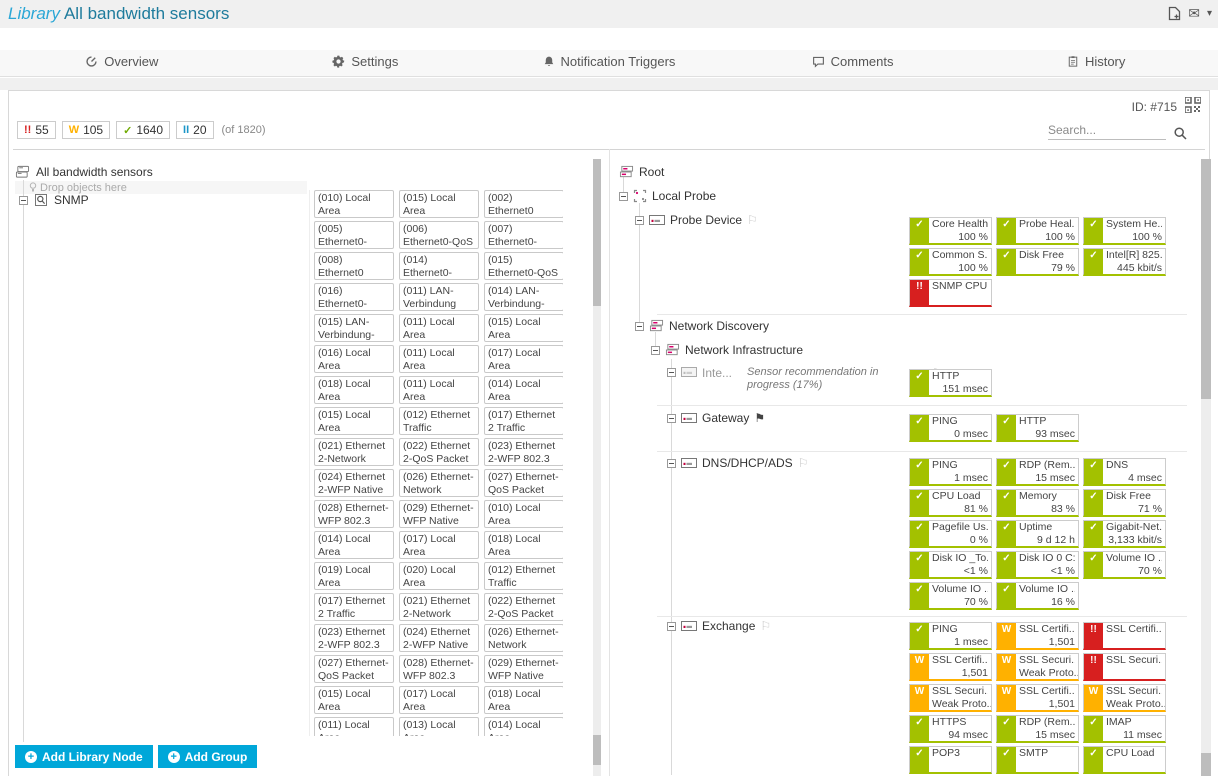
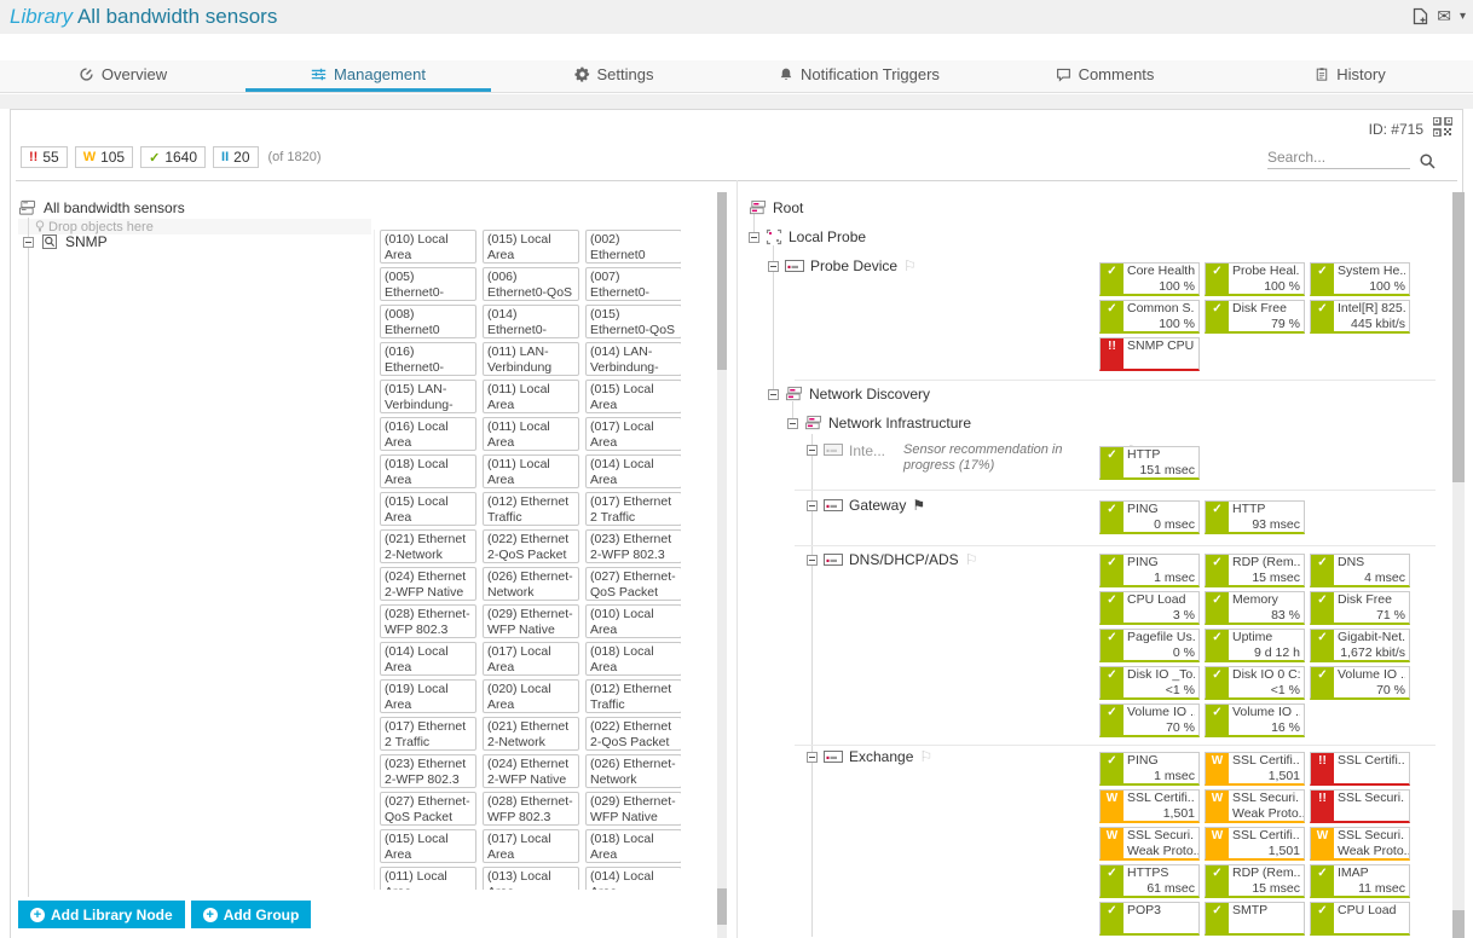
  Library All bandwidth sensors
  ✉
  ▾
  Overview
+ Management
  Settings
  Notification Triggers
  Comments
  History
  ID: #715
  Search...
  !!
  55
  W
  105
  ✓
  1640
  II
  20
  (of 1820)
  All bandwidth sensors
  Drop objects here
  SNMP
  (010) Local Area
  (015) Local Area
  (006) Ethernet0-QoS
  (015) Ethernet0-QoS
  (011) LAN-Verbindung
  (014) LAN-Verbindung-
  (015) LAN-Verbindung-
  (011) Local Area
  (015) Local Area
  (016) Local Area
  (011) Local Area
  (017) Local Area
  (018) Local Area
  (011) Local Area
  (014) Local Area
  (015) Local Area
  (012) Ethernet Traffic
  (017) Ethernet 2 Traffic
  (021) Ethernet 2-Network
  (022) Ethernet 2-QoS Packet
  (023) Ethernet 2-WFP 802.3
  (024) Ethernet 2-WFP Native
  (026) Ethernet-Network
  (027) Ethernet-QoS Packet
  (028) Ethernet-WFP 802.3
  (029) Ethernet-WFP Native
  (010) Local Area
  (014) Local Area
  (017) Local Area
  (018) Local Area
  (019) Local Area
  (020) Local Area
  (012) Ethernet Traffic
  (017) Ethernet 2 Traffic
  (021) Ethernet 2-Network
  (022) Ethernet 2-QoS Packet
  (023) Ethernet 2-WFP 802.3
  (024) Ethernet 2-WFP Native
  (026) Ethernet-Network
  (027) Ethernet-QoS Packet
  (028) Ethernet-WFP 802.3
  (029) Ethernet-WFP Native
  (015) Local Area
  (017) Local Area
  (018) Local Area
  (011) Local
  (013) Local
  (014) Local
  Root
  Local Probe
  Probe Device
  ⚐
  ✓
  Core Health
  100 %
  ✓
  Probe Heal.
  100 %
  ✓
  System He..
  100 %
  ✓
  Common S.
  100 %
  ✓
  Disk Free
  79 %
  ✓
  Intel[R] 825.
  445 kbit/s
  !!
  SNMP CPU
  Network Discovery
  Network Infrastructure
  Inte...
  Sensor recommendation in progress (17%)
  ✓
  HTTP
  151 msec
  Gateway
  ⚑
  ✓
  PING
  0 msec
  ✓
  HTTP
  93 msec
  DNS/DHCP/ADS
  ⚐
  ✓
  PING
  1 msec
  ✓
  RDP (Rem..
  15 msec
  ✓
  DNS
  4 msec
  ✓
  CPU Load
- 81 %
+ 3 %
  ✓
  Memory
  83 %
  ✓
  Disk Free
  71 %
  ✓
  Pagefile Us.
  0 %
  ✓
  Uptime
  9 d 12 h
  ✓
  Gigabit-Net.
- 3,133 kbit/s
+ 1,672 kbit/s
  ✓
  Disk IO _To.
  <1 %
  ✓
  Disk IO 0 C:
  <1 %
  ✓
  Volume IO .
  70 %
  ✓
  Volume IO .
  70 %
  ✓
  Volume IO .
  16 %
  Exchange
  ⚐
  ✓
  PING
  1 msec
  W
  SSL Certifi..
  1,501
  !!
  SSL Certifi..
  W
  SSL Certifi..
  1,501
  W
  SSL Securi.
  Weak Proto.
  !!
  SSL Securi.
  W
  SSL Securi.
  Weak Proto.
  W
  SSL Certifi..
  1,501
  W
  SSL Securi.
  Weak Proto.
  ✓
  HTTPS
- 94 msec
+ 61 msec
  ✓
  RDP (Rem..
  15 msec
  ✓
  IMAP
  11 msec
  ✓
  POP3
  ✓
  SMTP
  ✓
  CPU Load
  +
  Add Library Node
  +
  Add Group
